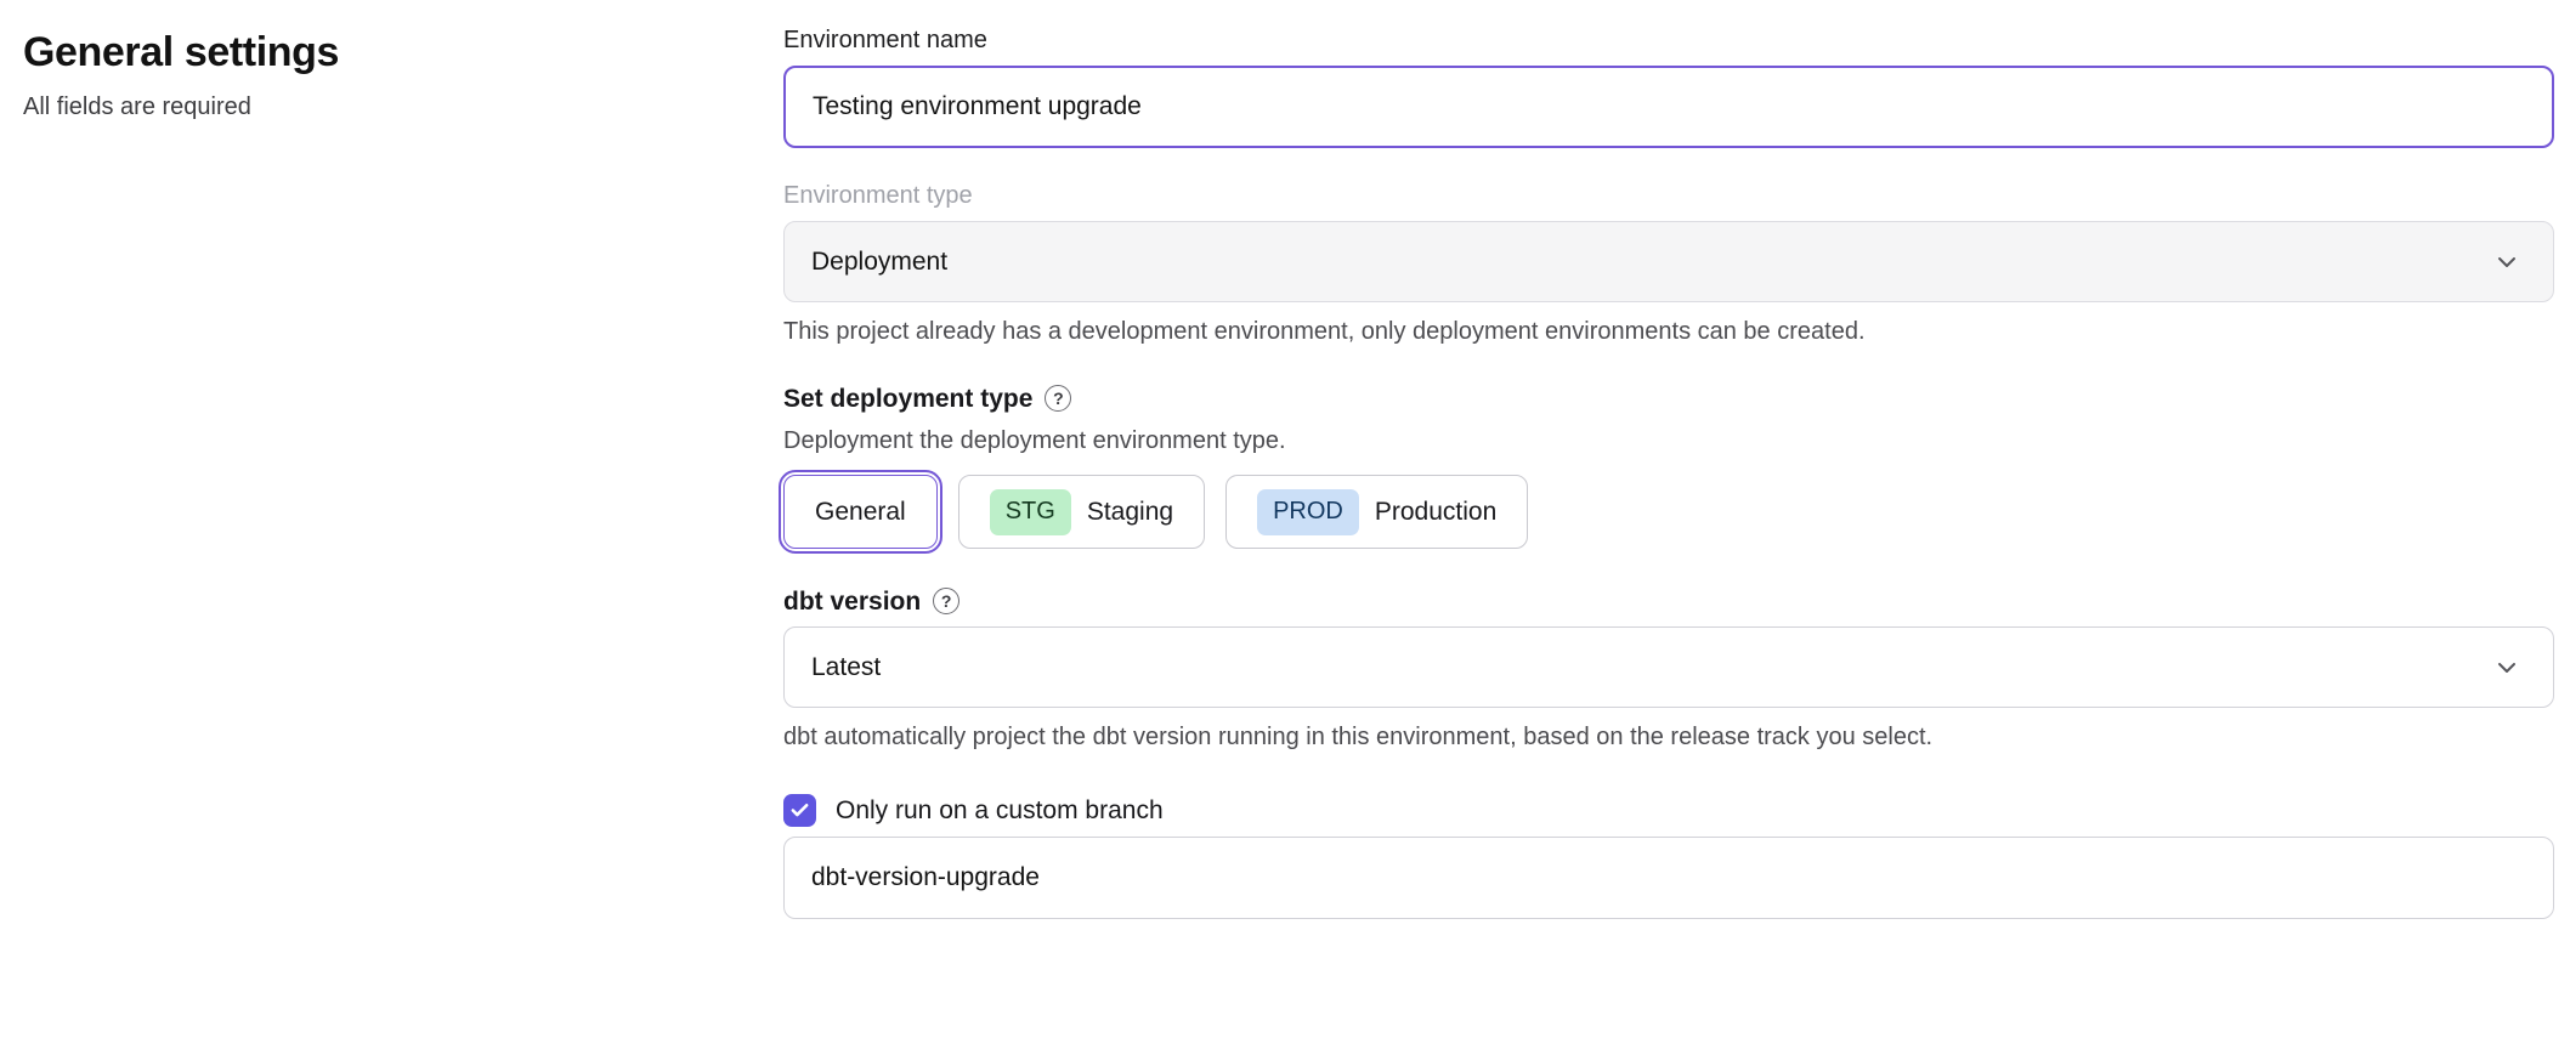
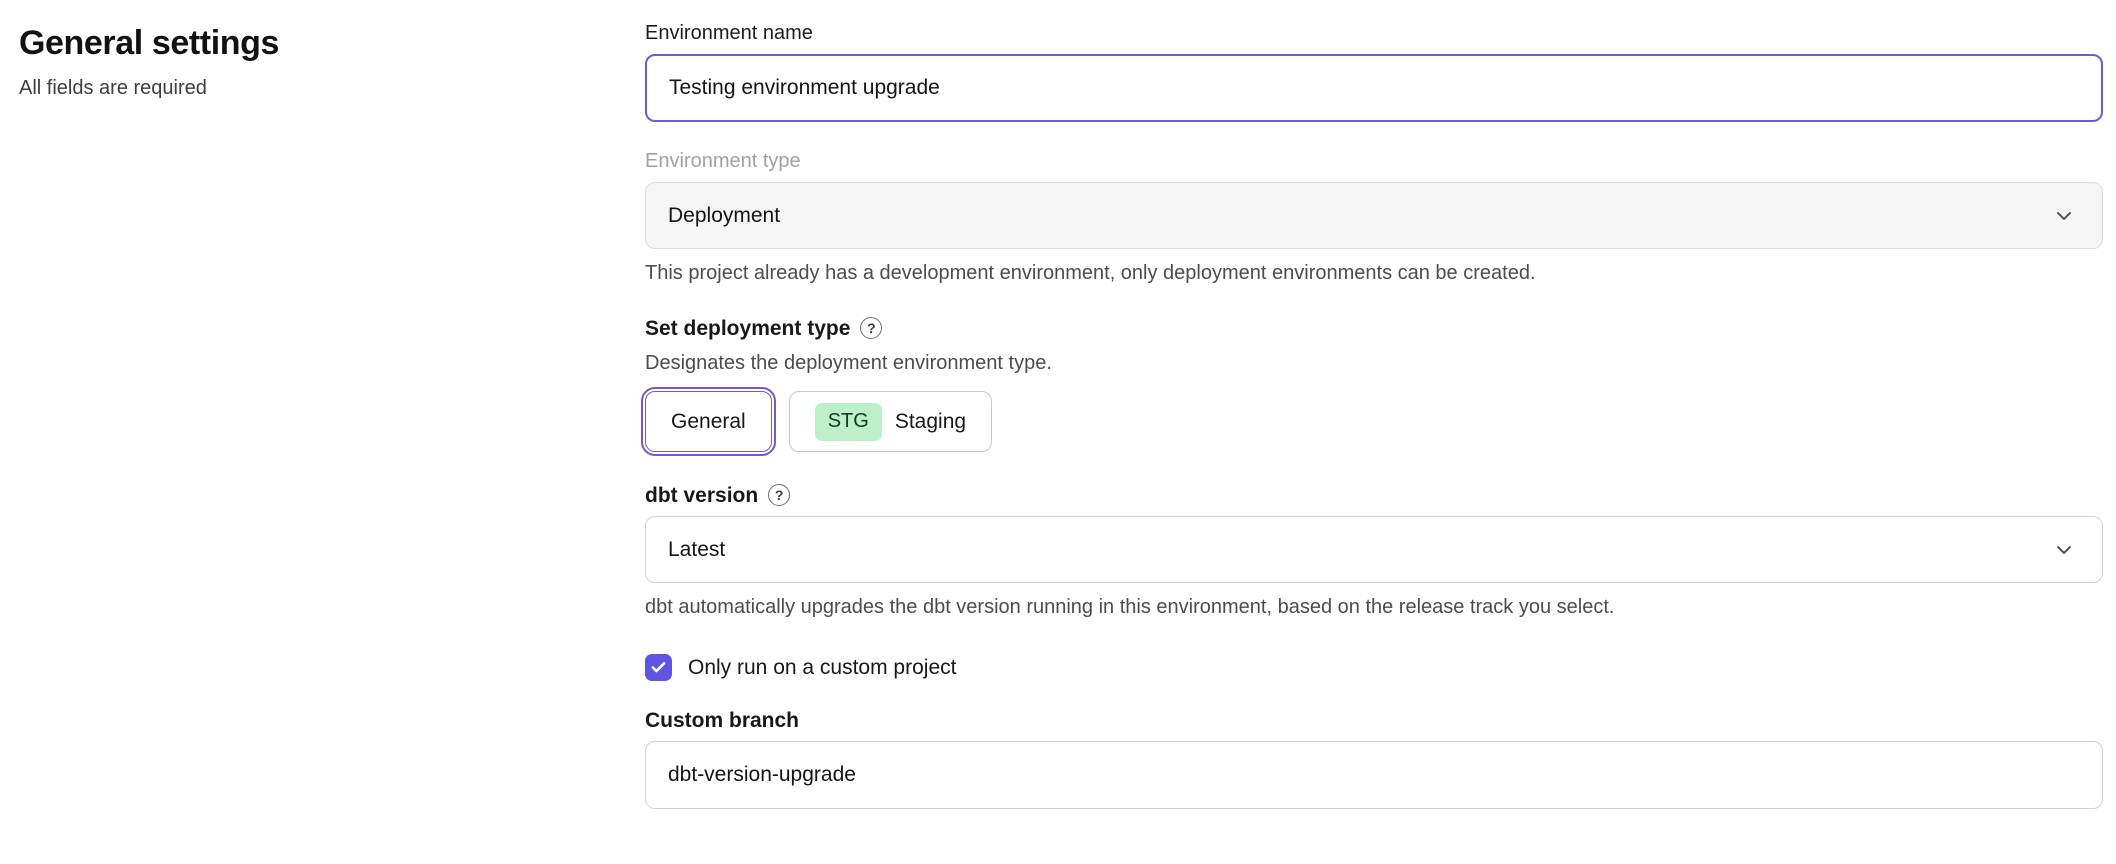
  General settings
  All fields are required
  Environment name
  Testing environment upgrade
  Environment type
  Deployment
  This project already has a development environment, only deployment environments can be created.
  Set deployment type
  ?
- Deployment the deployment environment type.
+ Designates the deployment environment type.
  General
  STG
  Staging
- PROD
- Production
  dbt version
  ?
  Latest
- dbt automatically project the dbt version running in this environment, based on the release track you select.
+ dbt automatically upgrades the dbt version running in this environment, based on the release track you select.
- Only run on a custom branch
+ Only run on a custom project
+ Custom branch
  dbt-version-upgrade
